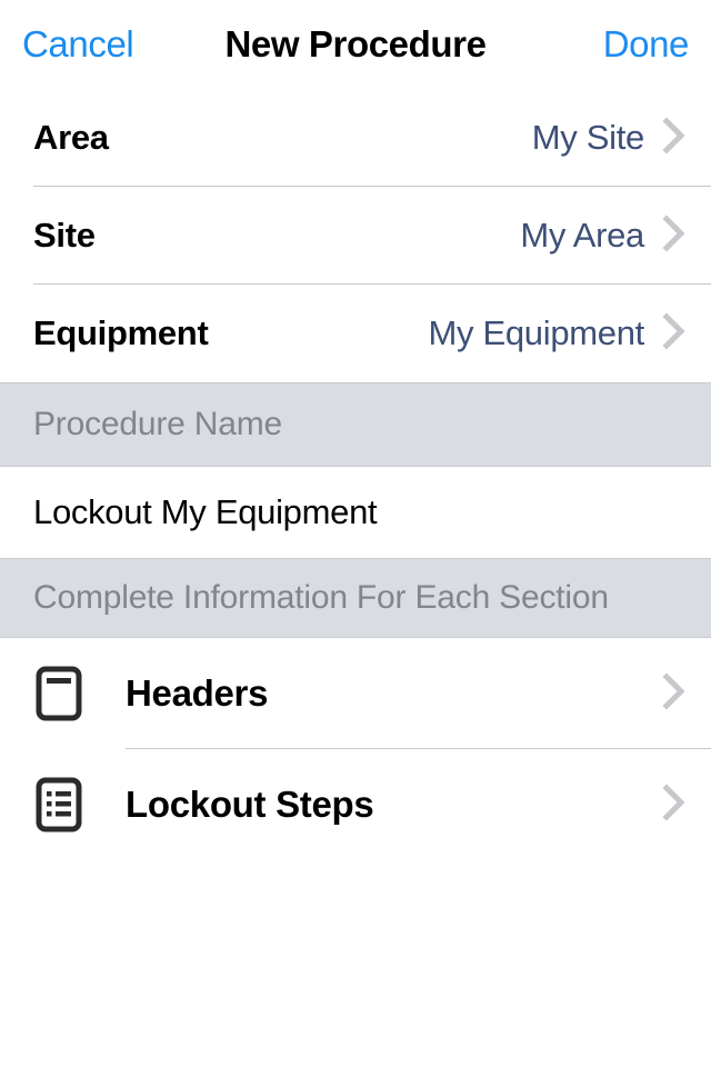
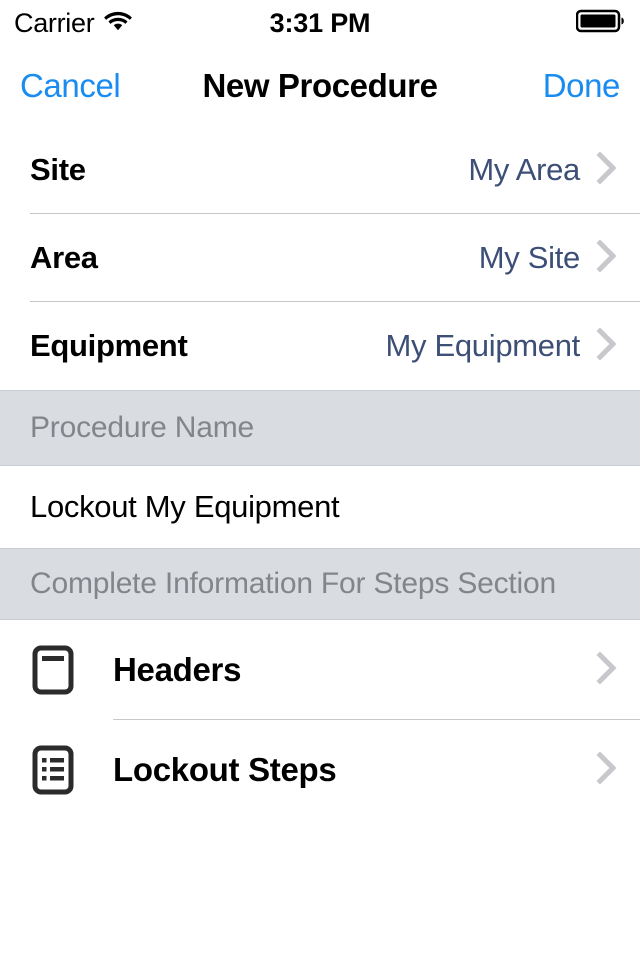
+ Carrier
+ 3:31 PM
  Cancel
  New Procedure
  Done
- Area
+ Site
- My Site
+ My Area
- Site
+ Area
- My Area
+ My Site
  Equipment
  My Equipment
  Procedure Name
  Lockout My Equipment
- Complete Information For Each Section
+ Complete Information For Steps Section
  Headers
  Lockout Steps
